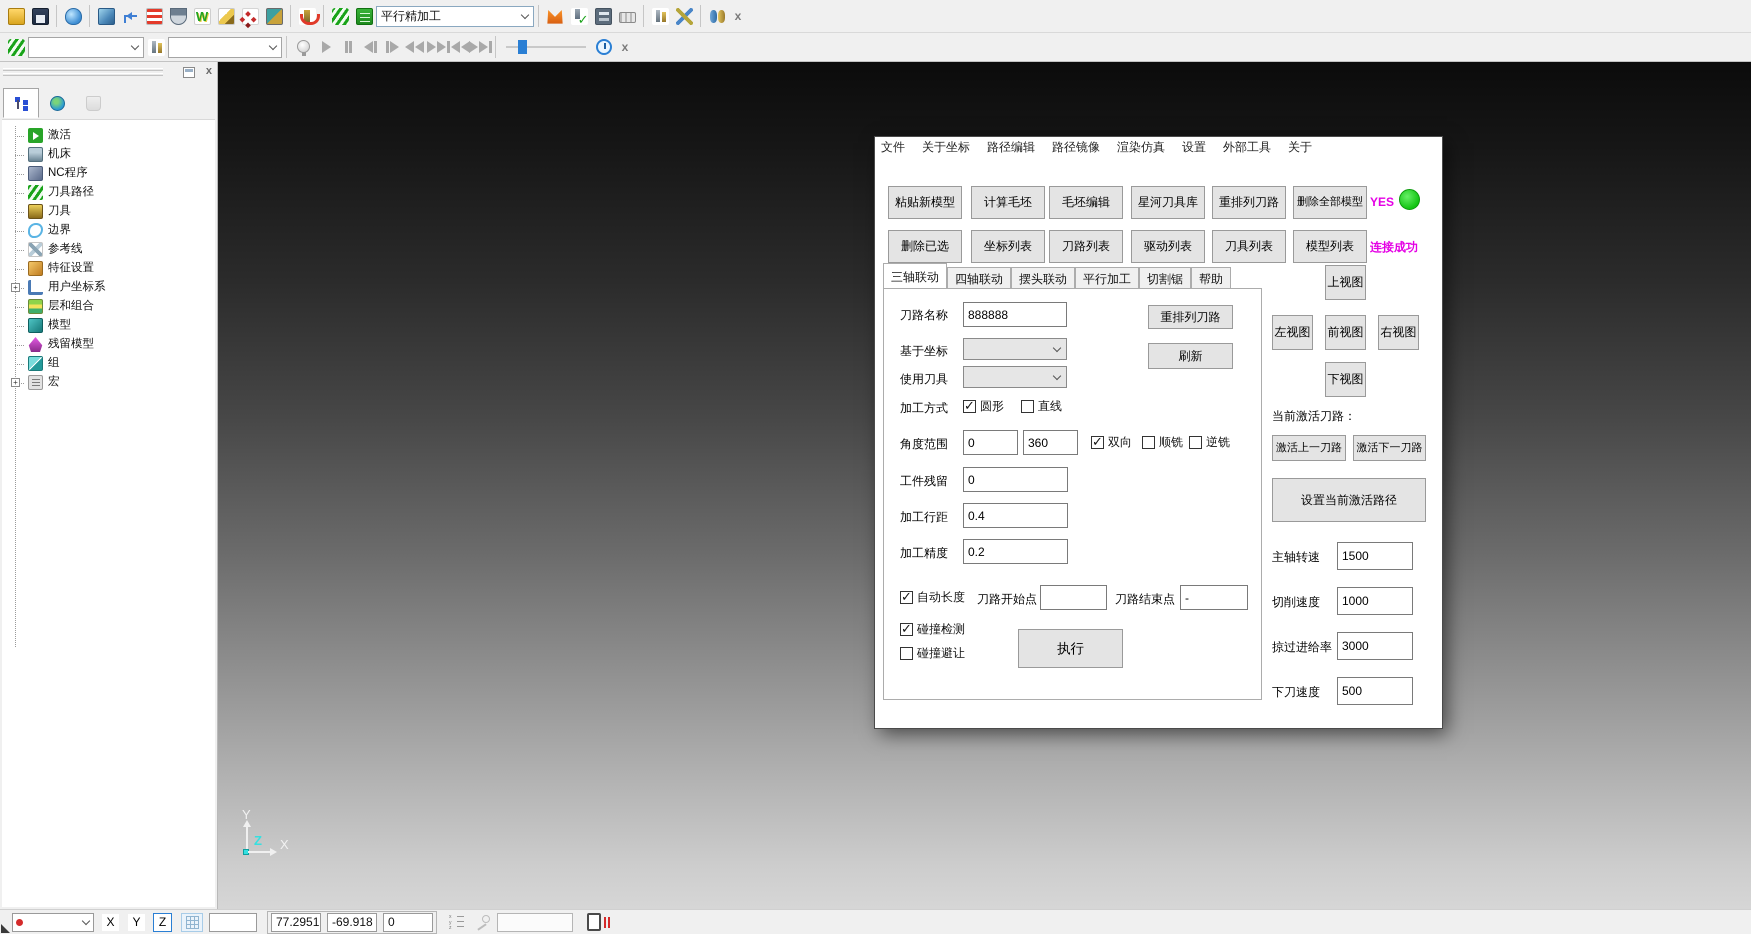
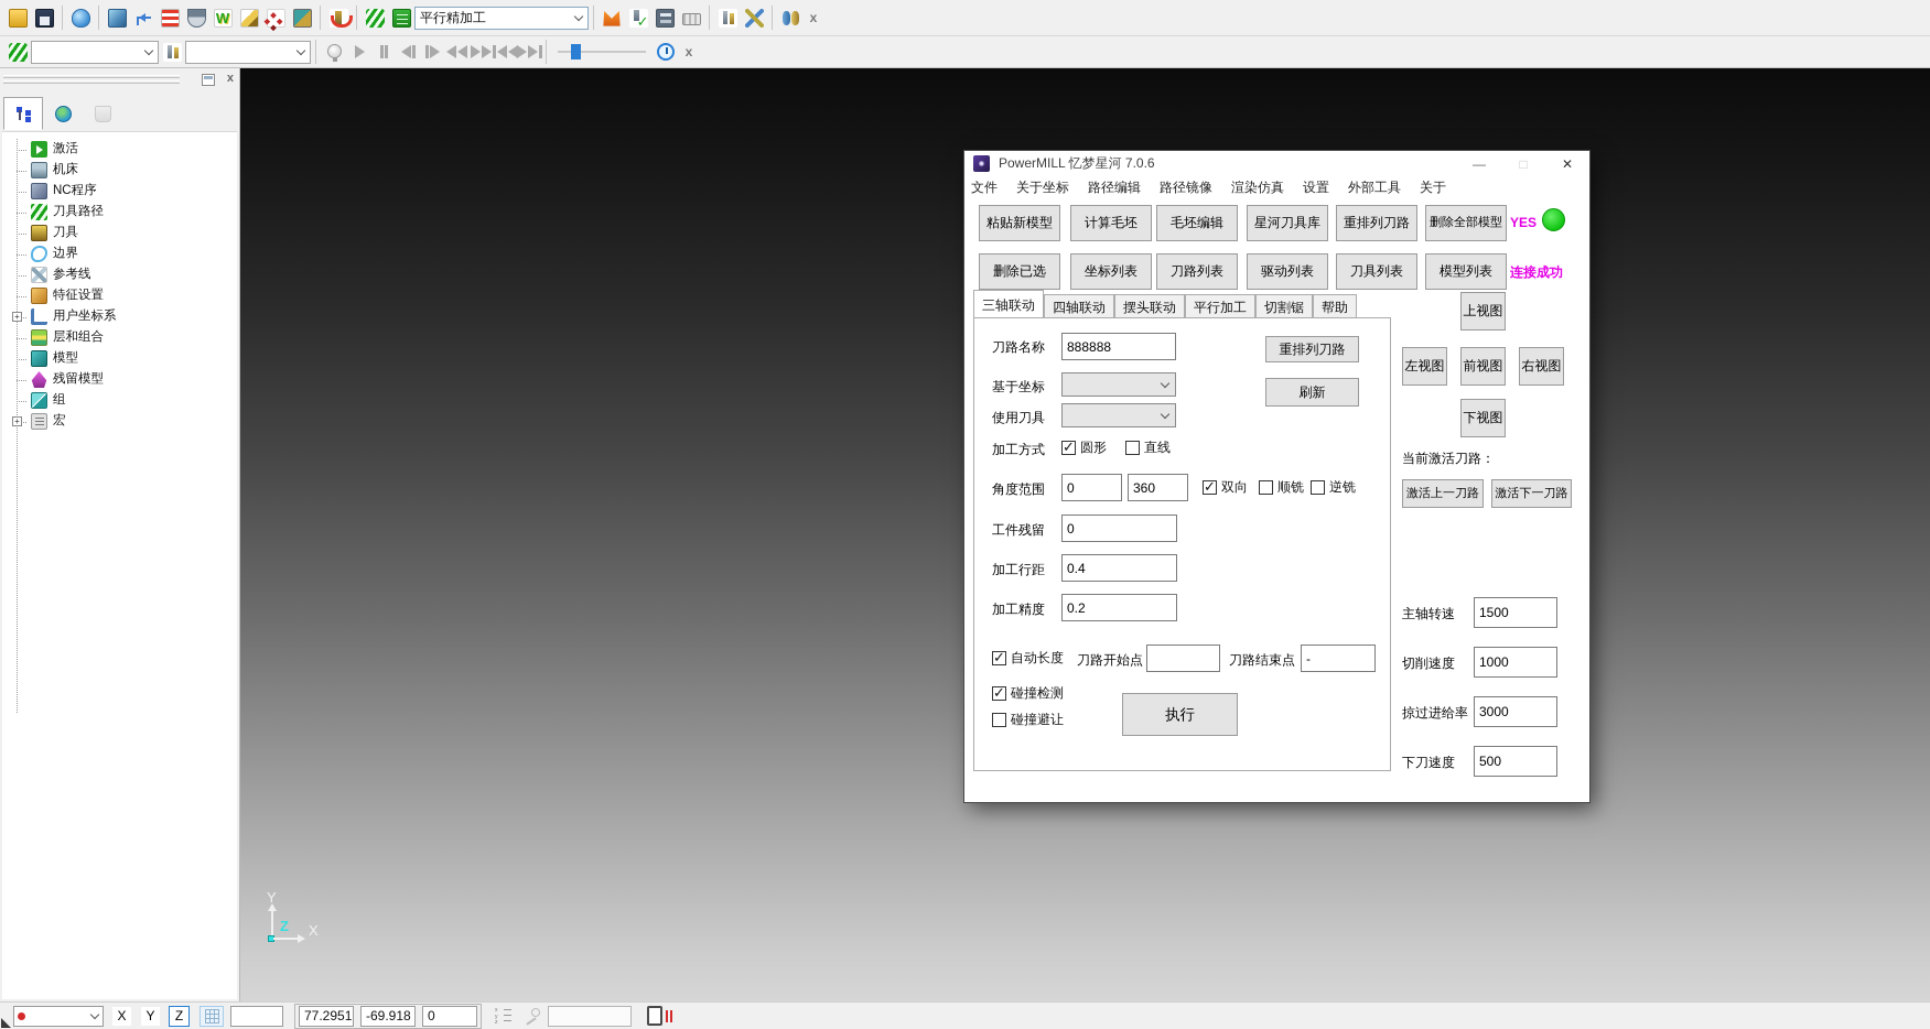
  平行精加工
  x
  x
  x
  激活
  机床
  NC程序
  刀具路径
  刀具
  边界
  参考线
  特征设置
  +
  用户坐标系
  层和组合
  模型
  残留模型
  组
  +
  宏
  Y
  Z
  X
+ PowerMILL 忆梦星河 7.0.6
+ —
+ □
+ ✕
  文件
  关于坐标
  路径编辑
  路径镜像
  渲染仿真
  设置
  外部工具
  关于
  粘贴新模型
  计算毛坯
  毛坯编辑
  星河刀具库
  重排列刀路
  删除全部模型
  YES
  删除已选
  坐标列表
  刀路列表
  驱动列表
  刀具列表
  模型列表
  连接成功
  三轴联动
  四轴联动
  摆头联动
  平行加工
  切割锯
  帮助
  刀路名称
  888888
  基于坐标
  使用刀具
  加工方式
  圆形
  直线
  角度范围
  0
  360
  双向
  顺铣
  逆铣
  工件残留
  0
  加工行距
  0.4
  加工精度
  0.2
  自动长度
  刀路开始点
  刀路结束点
  -
  碰撞检测
  碰撞避让
  执行
  重排列刀路
  刷新
  上视图
  左视图
  前视图
  右视图
  下视图
  当前激活刀路：
  激活上一刀路
  激活下一刀路
- 设置当前激活路径
  主轴转速
  1500
  切削速度
  1000
  掠过进给率
  3000
  下刀速度
  500
  X
  Y
  Z
  77.2951
  -69.918
  0
